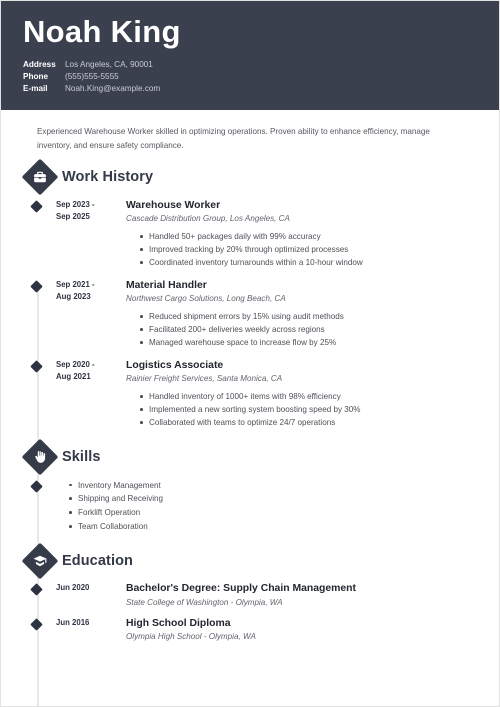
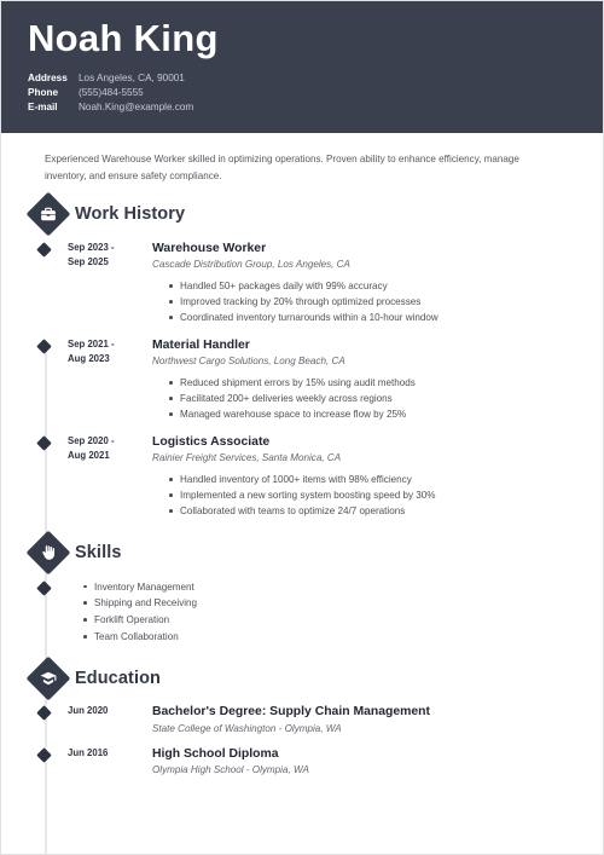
  Noah King
  Address
  Los Angeles, CA, 90001
  Phone
- (555)555-5555
+ (555)484-5555
  E-mail
  Noah.King@example.com
  Experienced Warehouse Worker skilled in optimizing operations. Proven ability to enhance efficiency, manage inventory, and ensure safety compliance.
  Work History
  Sep 2023 -
  Sep 2025
  Warehouse Worker
  Cascade Distribution Group, Los Angeles, CA
  Handled 50+ packages daily with 99% accuracy
  Improved tracking by 20% through optimized processes
  Coordinated inventory turnarounds within a 10-hour window
  Sep 2021 -
  Aug 2023
  Material Handler
  Northwest Cargo Solutions, Long Beach, CA
  Reduced shipment errors by 15% using audit methods
  Facilitated 200+ deliveries weekly across regions
  Managed warehouse space to increase flow by 25%
  Sep 2020 -
  Aug 2021
  Logistics Associate
  Rainier Freight Services, Santa Monica, CA
  Handled inventory of 1000+ items with 98% efficiency
  Implemented a new sorting system boosting speed by 30%
  Collaborated with teams to optimize 24/7 operations
  Skills
  Inventory Management
  Shipping and Receiving
  Forklift Operation
  Team Collaboration
  Education
  Jun 2020
  Bachelor's Degree: Supply Chain Management
  State College of Washington - Olympia, WA
  Jun 2016
  High School Diploma
  Olympia High School - Olympia, WA
